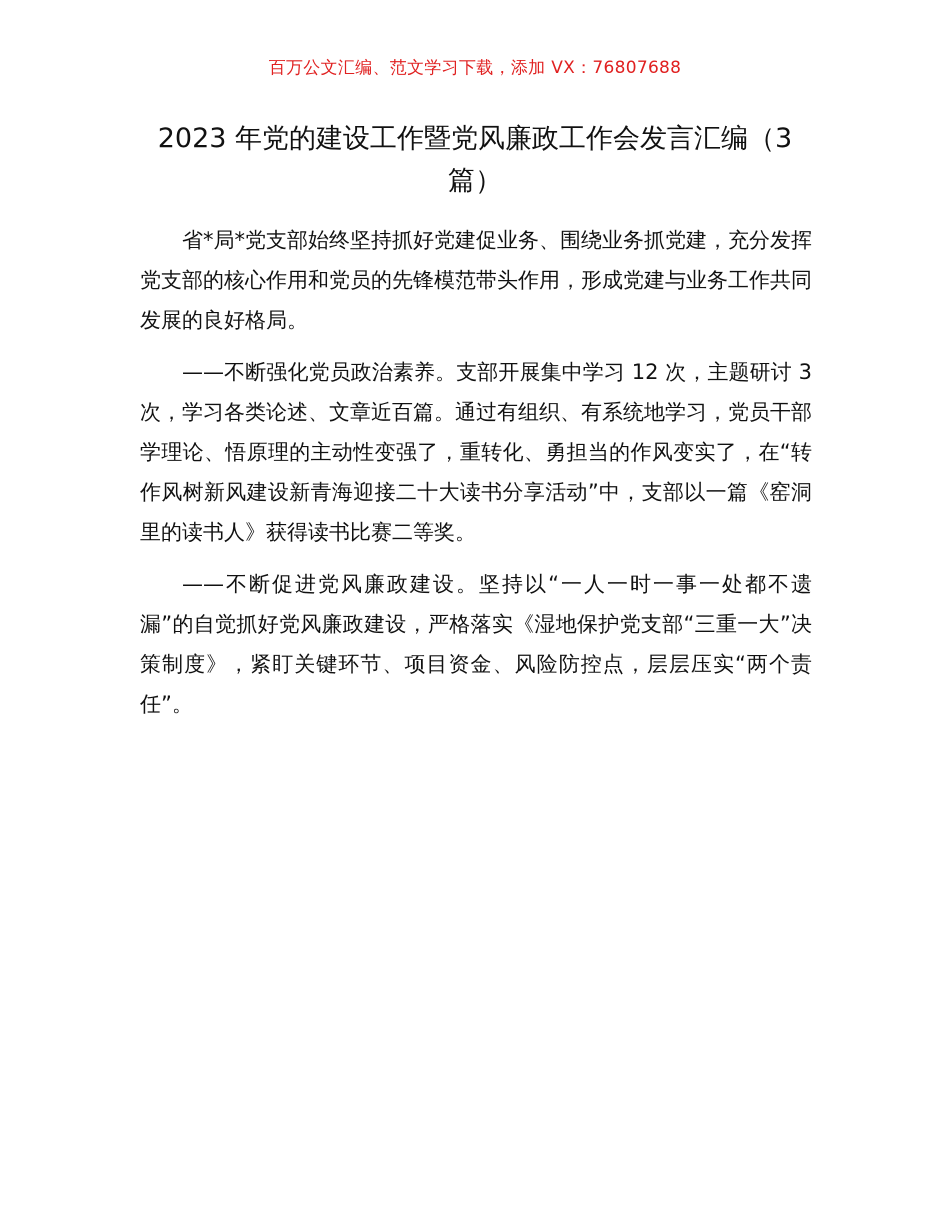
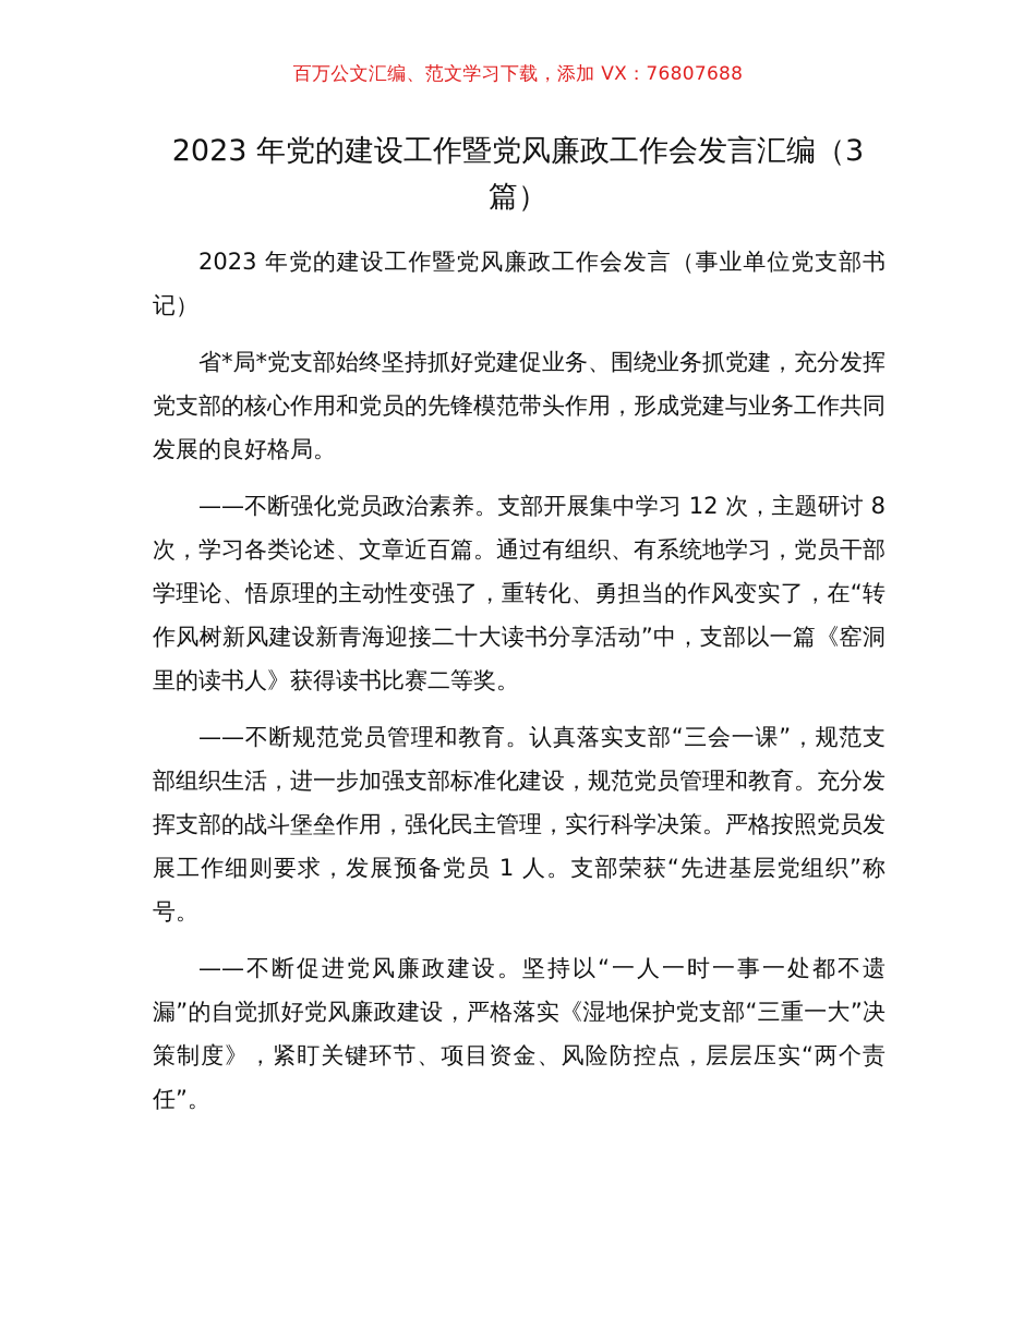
  百万公文汇编、范文学习下载，添加 VX：76807688
  2023 年党的建设工作暨党风廉政工作会发言汇编（3 篇）
+ 2023 年党的建设工作暨党风廉政工作会发言（事业单位党支部书记）
  省*局*党支部始终坚持抓好党建促业务、围绕业务抓党建，充分发挥党支部的核心作用和党员的先锋模范带头作用，形成党建与业务工作共同发展的良好格局。
- ——不断强化党员政治素养。支部开展集中学习 12 次，主题研讨 3 次，学习各类论述、文章近百篇。通过有组织、有系统地学习，党员干部学理论、悟原理的主动性变强了，重转化、勇担当的作风变实了，在“转作风树新风建设新青海迎接二十大读书分享活动”中，支部以一篇《窑洞里的读书人》获得读书比赛二等奖。
+ ——不断强化党员政治素养。支部开展集中学习 12 次，主题研讨 8 次，学习各类论述、文章近百篇。通过有组织、有系统地学习，党员干部学理论、悟原理的主动性变强了，重转化、勇担当的作风变实了，在“转作风树新风建设新青海迎接二十大读书分享活动”中，支部以一篇《窑洞里的读书人》获得读书比赛二等奖。
+ ——不断规范党员管理和教育。认真落实支部“三会一课”，规范支部组织生活，进一步加强支部标准化建设，规范党员管理和教育。充分发挥支部的战斗堡垒作用，强化民主管理，实行科学决策。严格按照党员发展工作细则要求，发展预备党员 1 人。支部荣获“先进基层党组织”称号。
  ——不断促进党风廉政建设。坚持以“一人一时一事一处都不遗漏”的自觉抓好党风廉政建设，严格落实《湿地保护党支部“三重一大”决策制度》，紧盯关键环节、项目资金、风险防控点，层层压实“两个责任”。
